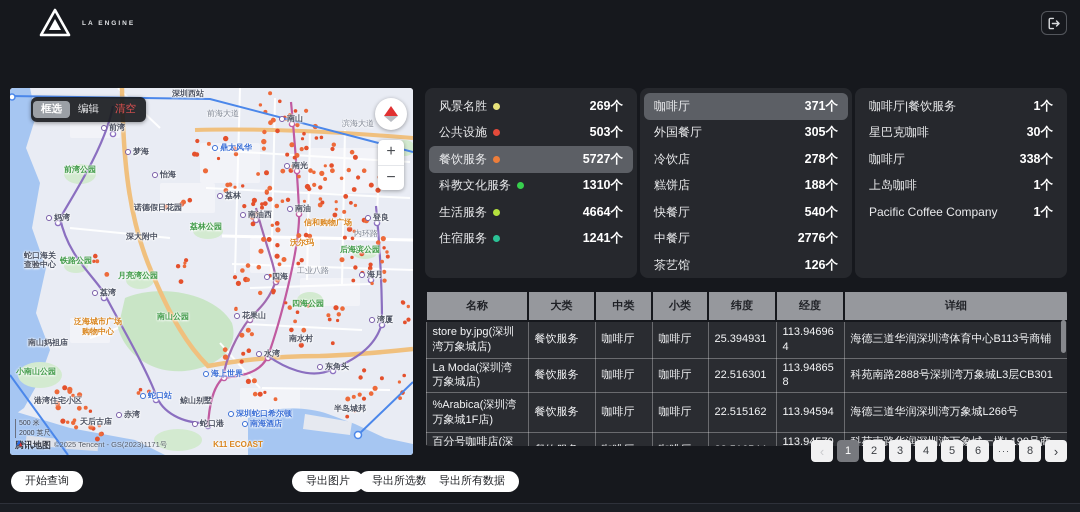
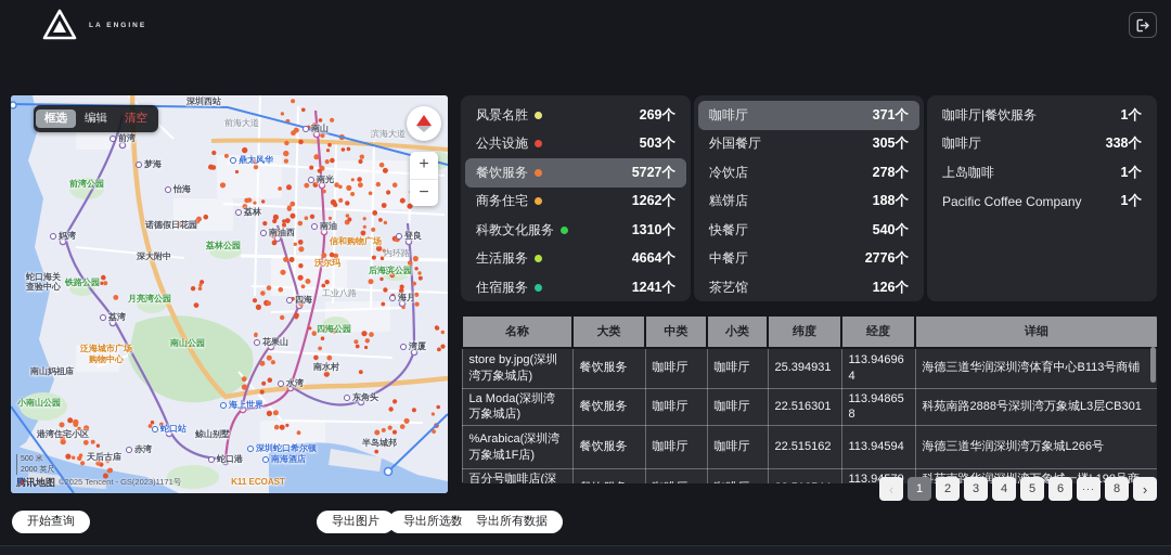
  深圳西站
  前湾
  梦海
  怡海
  前湾公园
  诺德假日花园
  妈湾
  深大附中
  蛇口海关
  查验中心
  铁路公园
  前海大道
  南山
  滨海大道
  鼎太风华
  南光
  荔林
  南油西
  南油
  信和购物广场
  内环路
  登良
  沃尔玛
  后海滨公园
  荔林公园
  月亮湾公园
  荔湾
  泛海城市广场
  购物中心
  南山公园
  南山妈祖庙
  小南山公园
  港湾住宅小区
  蛇口站
  赤湾
  天后古庙
  鲸山别墅
  四海
  工业八路
  海月
  四海公园
  花果山
  湾厦
  南水村
  水湾
  东角头
  海上世界
  半岛城邦
  深圳蛇口希尔顿
  南海酒店
  蛇口港
  K11 ECOAST
  框选
  编辑
  清空
  +
  −
  讯地图
  ©2025 Tencent - GS(2023)1171号
  风景名胜
  269个
  公共设施
  503个
  餐饮服务
  5727个
+ 商务住宅
+ 1262个
  科教文化服务
  1310个
  生活服务
  4664个
  住宿服务
  1241个
  咖啡厅
  371个
  外国餐厅
  305个
  冷饮店
  278个
  糕饼店
  188个
  快餐厅
  540个
  中餐厅
  2776个
  茶艺馆
  126个
  咖啡厅|餐饮服务
  1个
- 星巴克咖啡
- 30个
  咖啡厅
  338个
  上岛咖啡
  1个
  Pacific Coffee Company
  1个
  名称	大类	中类	小类	纬度	经度	详细
  store by.jpg(深圳湾万象城店)	餐饮服务	咖啡厅	咖啡厅	25.394931	113.946964	海德三道华润深圳湾体育中心B113号商铺
  La Moda(深圳湾万象城店)	餐饮服务	咖啡厅	咖啡厅	22.516301	113.948658	科苑南路2888号深圳湾万象城L3层CB301
  %Arabica(深圳湾万象城1F店)	餐饮服务	咖啡厅	咖啡厅	22.515162	113.94594	海德三道华润深圳湾万象城L266号
  ‹
  1
  2
  3
  4
  5
  6
  ···
  8
  ›
  开始查询
  导出图片
  导出所选数
  导出所有数据
